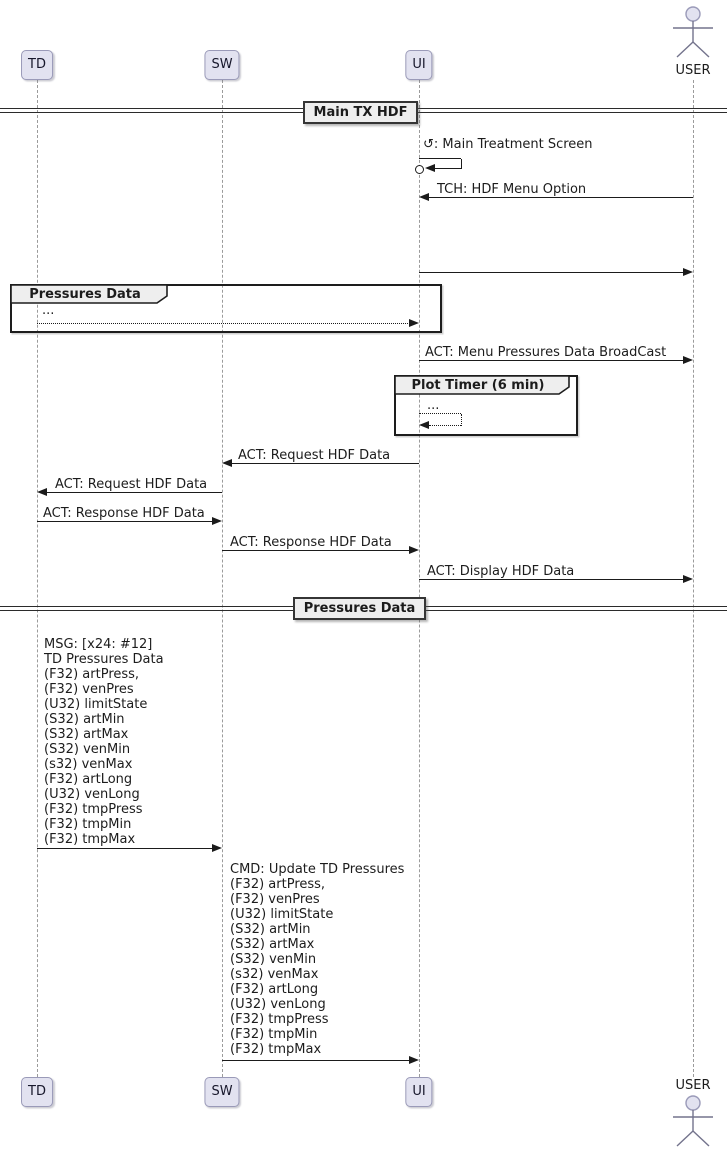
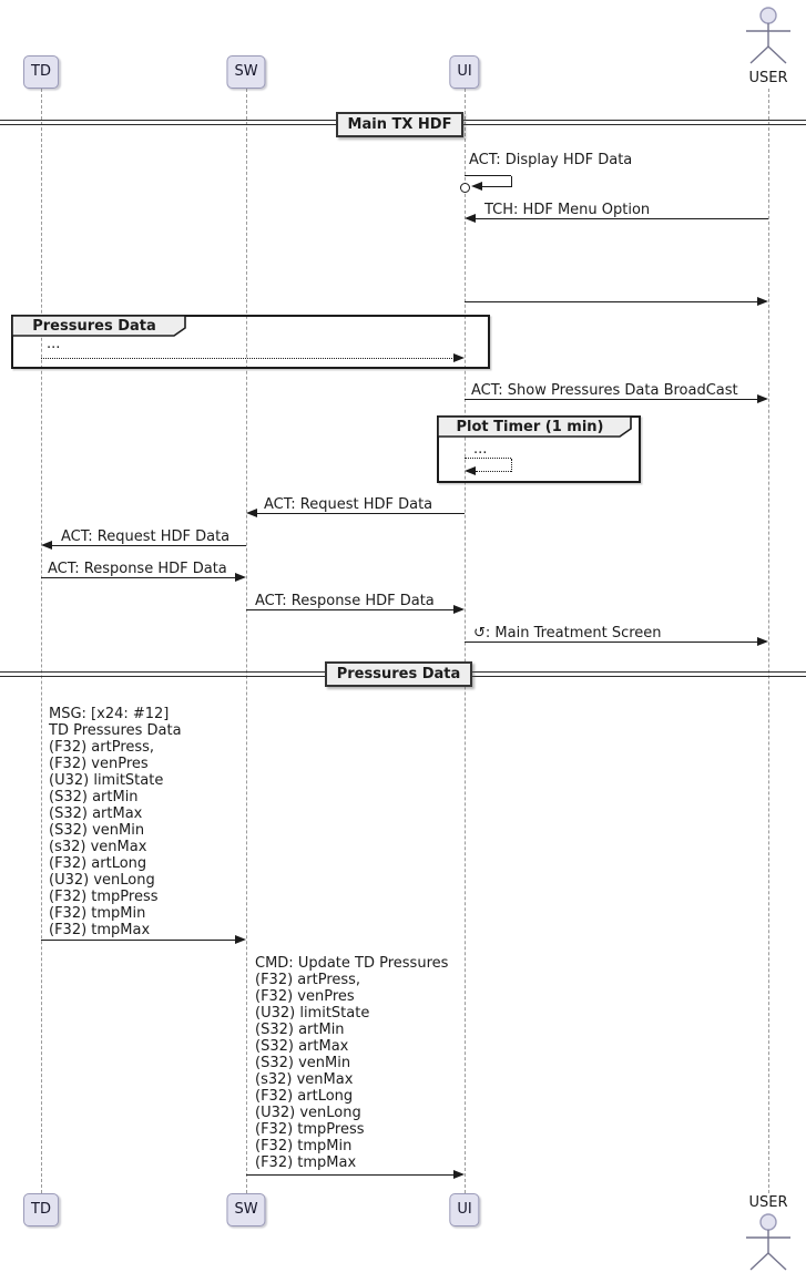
  Main TX HDF
  Pressures Data
  Pressures Data
- Plot Timer (6 min)
+ Plot Timer (1 min)
- ↺: Main Treatment Screen
+ ACT: Display HDF Data
  TCH: HDF Menu Option
  ...
- ACT: Menu Pressures Data BroadCast
+ ACT: Show Pressures Data BroadCast
  ...
  ACT: Request HDF Data
  ACT: Request HDF Data
  ACT: Response HDF Data
  ACT: Response HDF Data
- ACT: Display HDF Data
+ ↺: Main Treatment Screen
  MSG: [x24: #12]
  TD Pressures Data
  (F32) artPress,
  (F32) venPres
  (U32) limitState
  (S32) artMin
  (S32) artMax
  (S32) venMin
  (s32) venMax
  (F32) artLong
  (U32) venLong
  (F32) tmpPress
  (F32) tmpMin
  (F32) tmpMax
  CMD: Update TD Pressures
  (F32) artPress,
  (F32) venPres
  (U32) limitState
  (S32) artMin
  (S32) artMax
  (S32) venMin
  (s32) venMax
  (F32) artLong
  (U32) venLong
  (F32) tmpPress
  (F32) tmpMin
  (F32) tmpMax
  TD
  TD
  SW
  SW
  UI
  UI
  USER
  USER
